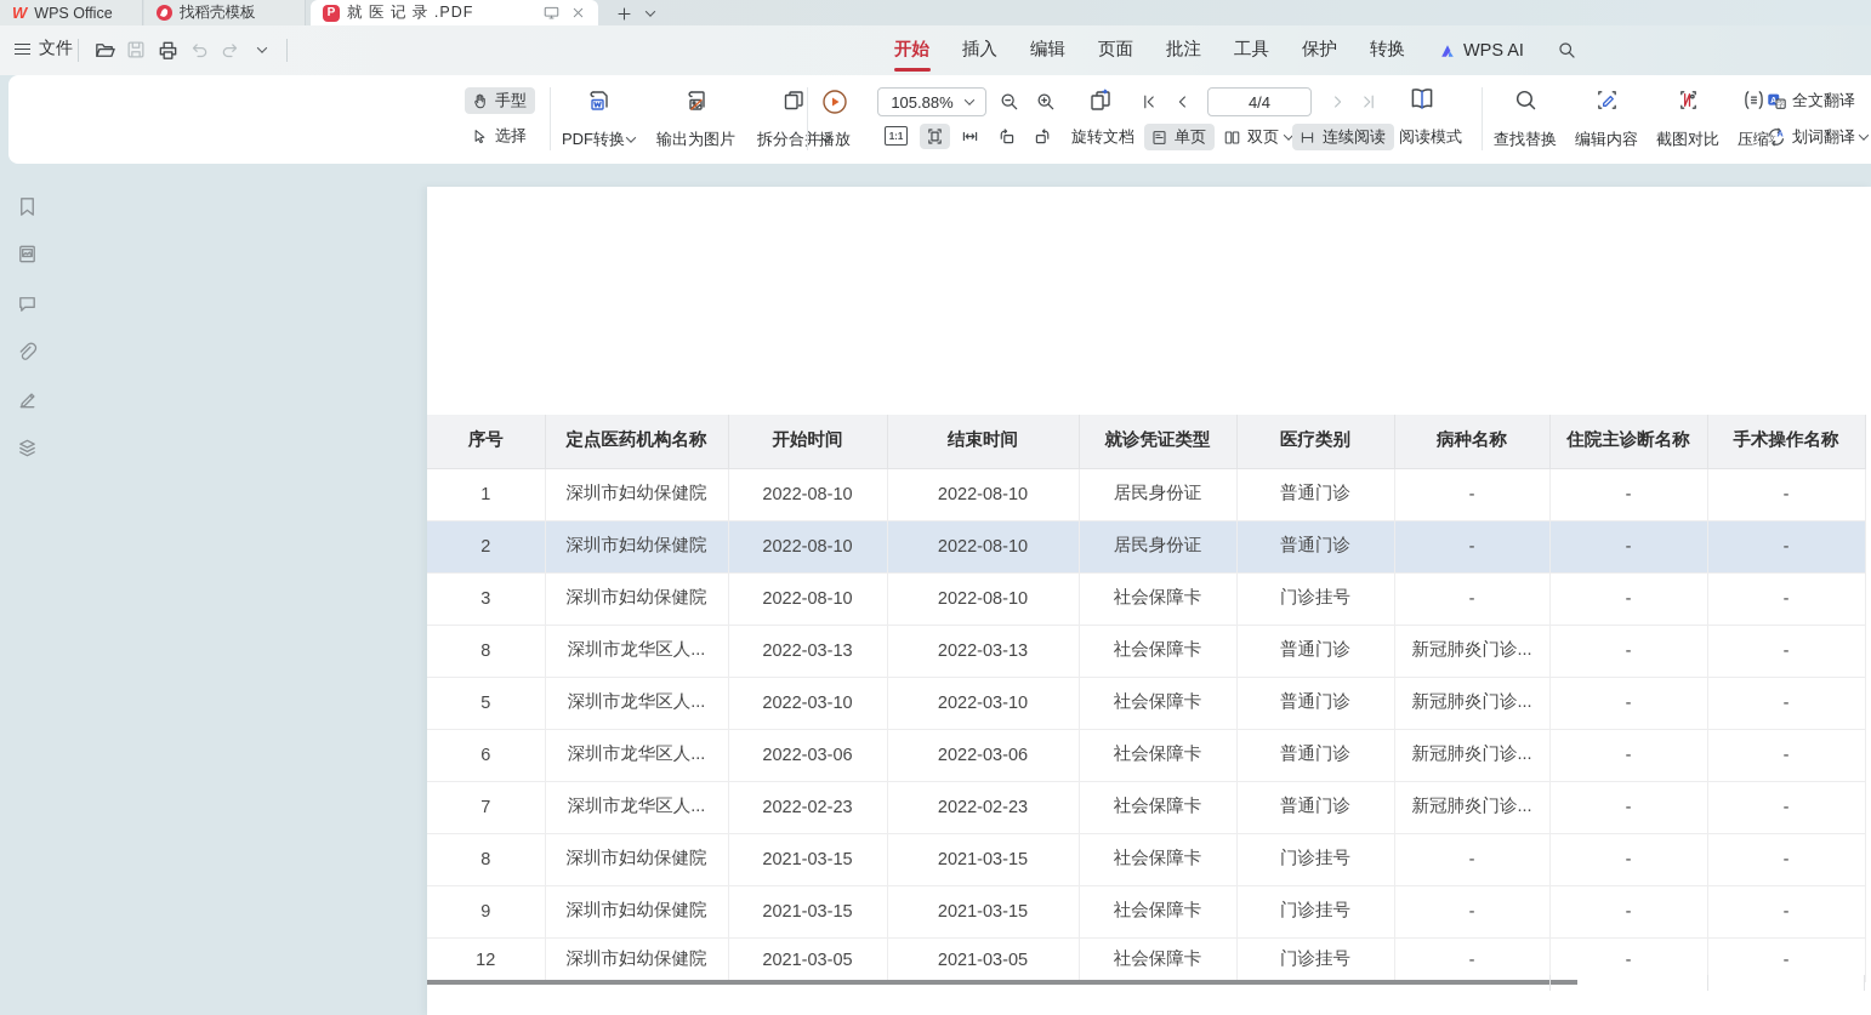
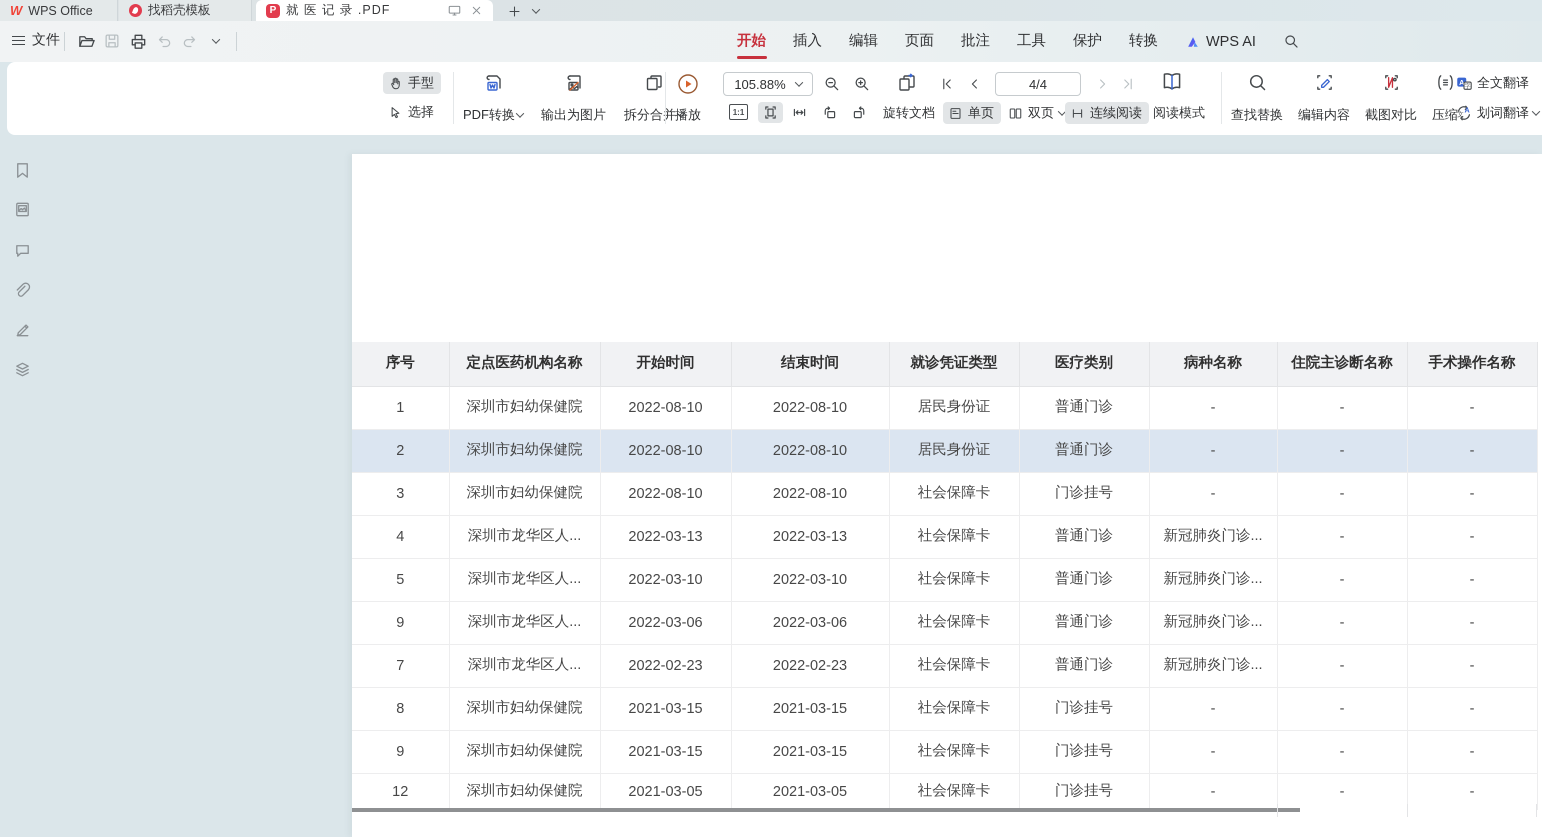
  W
  WPS Office
  找稻壳模板
  P
  就 医 记 录 .PDF
  文件
  开始
  插入
  编辑
  页面
  批注
  工具
  保护
  转换
  WPS AI
  手型
  选择
  PDF转换
  输出为图片
  拆分合并
  播放
  105.88%
  4/4
  1:1
  旋转文档
  单页
  双页
  连续阅读
  阅读模式
  查找替换
  编辑内容
  截图对比
  压缩
  A
  全文翻译
  A
  划词翻译
  序号	定点医药机构名称	开始时间	结束时间	就诊凭证类型	医疗类别	病种名称	住院主诊断名称	手术操作名称
  1	深圳市妇幼保健院	2022-08-10	2022-08-10	居民身份证	普通门诊	-	-	-
  2	深圳市妇幼保健院	2022-08-10	2022-08-10	居民身份证	普通门诊	-	-	-
  3	深圳市妇幼保健院	2022-08-10	2022-08-10	社会保障卡	门诊挂号	-	-	-
- 8	深圳市龙华区人...	2022-03-13	2022-03-13	社会保障卡	普通门诊	新冠肺炎门诊...	-	-
+ 4	深圳市龙华区人...	2022-03-13	2022-03-13	社会保障卡	普通门诊	新冠肺炎门诊...	-	-
  5	深圳市龙华区人...	2022-03-10	2022-03-10	社会保障卡	普通门诊	新冠肺炎门诊...	-	-
- 6	深圳市龙华区人...	2022-03-06	2022-03-06	社会保障卡	普通门诊	新冠肺炎门诊...	-	-
+ 9	深圳市龙华区人...	2022-03-06	2022-03-06	社会保障卡	普通门诊	新冠肺炎门诊...	-	-
  7	深圳市龙华区人...	2022-02-23	2022-02-23	社会保障卡	普通门诊	新冠肺炎门诊...	-	-
  8	深圳市妇幼保健院	2021-03-15	2021-03-15	社会保障卡	门诊挂号	-	-	-
  9	深圳市妇幼保健院	2021-03-15	2021-03-15	社会保障卡	门诊挂号	-	-	-
  12	深圳市妇幼保健院	2021-03-05	2021-03-05	社会保障卡	门诊挂号	-	-	-
